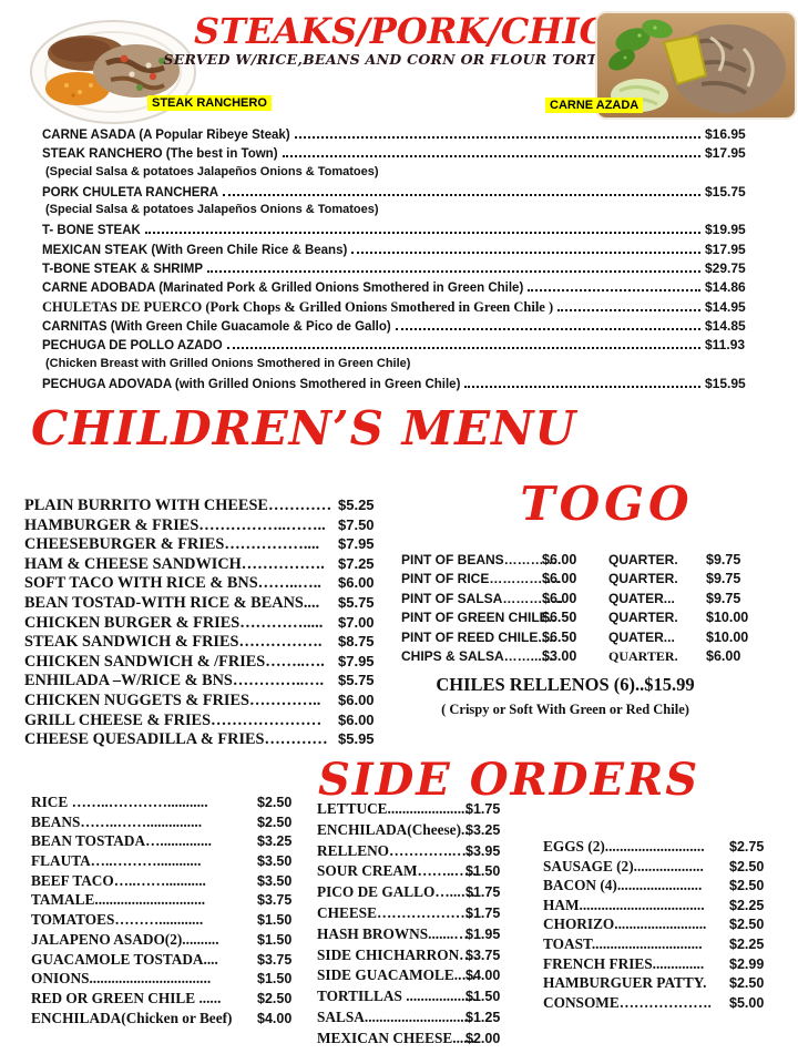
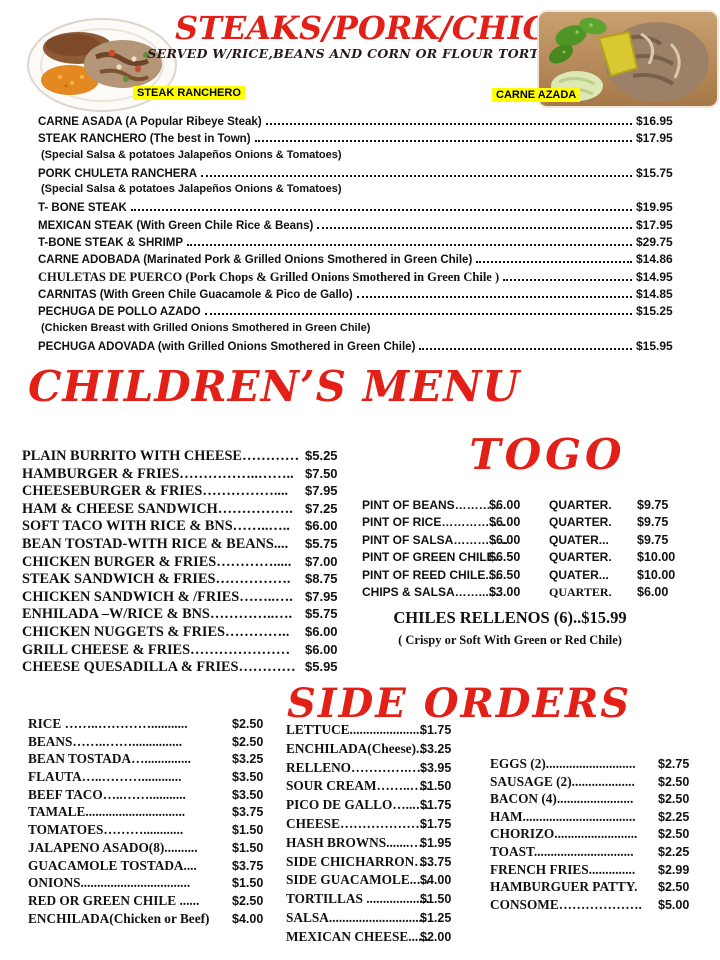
  STEAKS/PORK/CHIC
  SERVED W/RICE,BEANS AND CORN OR FLOUR TORT
  STEAK RANCHERO
  CARNE AZADA
  CARNE ASADA (A Popular Ribeye Steak)
  $16.95
  STEAK RANCHERO (The best in Town)
  $17.95
  (Special Salsa & potatoes Jalapeños Onions & Tomatoes)
  PORK CHULETA RANCHERA
  $15.75
  (Special Salsa & potatoes Jalapeños Onions & Tomatoes)
  T- BONE STEAK
  $19.95
  MEXICAN STEAK (With Green Chile Rice & Beans)
  $17.95
  T-BONE STEAK & SHRIMP
  $29.75
  CARNE ADOBADA (Marinated Pork & Grilled Onions Smothered in Green Chile)
  $14.86
  CHULETAS DE PUERCO (Pork Chops & Grilled Onions Smothered in Green Chile )
  $14.95
  CARNITAS (With Green Chile Guacamole & Pico de Gallo)
  $14.85
  PECHUGA DE POLLO AZADO
- $11.93
+ $15.25
  (Chicken Breast with Grilled Onions Smothered in Green Chile)
  PECHUGA ADOVADA (with Grilled Onions Smothered in Green Chile)
  $15.95
  CHILDREN’S MENU
  PLAIN BURRITO WITH CHEESE…………
  $5.25
  HAMBURGER & FRIES……………..……..
  $7.50
  CHEESEBURGER & FRIES……………....
  $7.95
  HAM & CHEESE SANDWICH…………….
  $7.25
  SOFT TACO WITH RICE & BNS……..…..
  $6.00
  BEAN TOSTAD-WITH RICE & BEANS....
  $5.75
  CHICKEN BURGER & FRIES………….....
  $7.00
  STEAK SANDWICH & FRIES…………….
  $8.75
  CHICKEN SANDWICH & /FRIES……..….
  $7.95
  ENHILADA –W/RICE & BNS…………..….
  $5.75
  CHICKEN NUGGETS & FRIES…………..
  $6.00
  GRILL CHEESE & FRIES…………………
  $6.00
  CHEESE QUESADILLA & FRIES…………
  $5.95
  TOGO
  PINT OF BEANS………
  $6.00
  QUARTER.
  $9.75
  PINT OF RICE…………
  $6.00
  QUARTER.
  $9.75
  PINT OF SALSA………
  $6.00
  QUATER...
  $9.75
  PINT OF GREEN CHIL
  $6.50
  QUARTER.
  $10.00
  PINT OF REED CHILE.
  $6.50
  QUATER...
  $10.00
  CHIPS & SALSA……...
  $3.00
  QUARTER.
  $6.00
  CHILES RELLENOS (6)..$15.99
  ( Crispy or Soft With Green or Red Chile)
  SIDE ORDERS
  RICE ……..…………...........
  $2.50
  BEANS……..……...............
  $2.50
  BEAN TOSTADA…..............
  $3.25
  FLAUTA…..………............
  $3.50
  BEEF TACO…..……...........
  $3.50
  TAMALE..............................
  $3.75
  TOMATOES………............
  $1.50
- JALAPENO ASADO(2)..........
+ JALAPENO ASADO(8)..........
  $1.50
  GUACAMOLE TOSTADA....
  $3.75
  ONIONS.................................
  $1.50
  RED OR GREEN CHILE ......
  $2.50
  ENCHILADA(Chicken or Beef)
  $4.00
  LETTUCE.....................
  $1.75
  ENCHILADA(Cheese).
  $3.25
  RELLENO………….…
  $3.95
  SOUR CREAM……..…
  $1.50
  PICO DE GALLO…...
  $1.75
  CHEESE………………
  $1.75
  HASH BROWNS.......…
  $1.95
  SIDE CHICHARRON
  $3.75
  SIDE GUACAMOLE..
  $4.00
  TORTILLAS ................
  $1.50
  SALSA...........................
  $1.25
  MEXICAN CHEESE....
  $2.00
  EGGS (2)...........................
  $2.75
  SAUSAGE (2)...................
  $2.50
  BACON (4).......................
  $2.50
  HAM..................................
  $2.25
  CHORIZO.........................
  $2.50
  TOAST..............................
  $2.25
  FRENCH FRIES..............
  $2.99
  HAMBURGUER PATTY.
  $2.50
  CONSOME……………….
  $5.00
